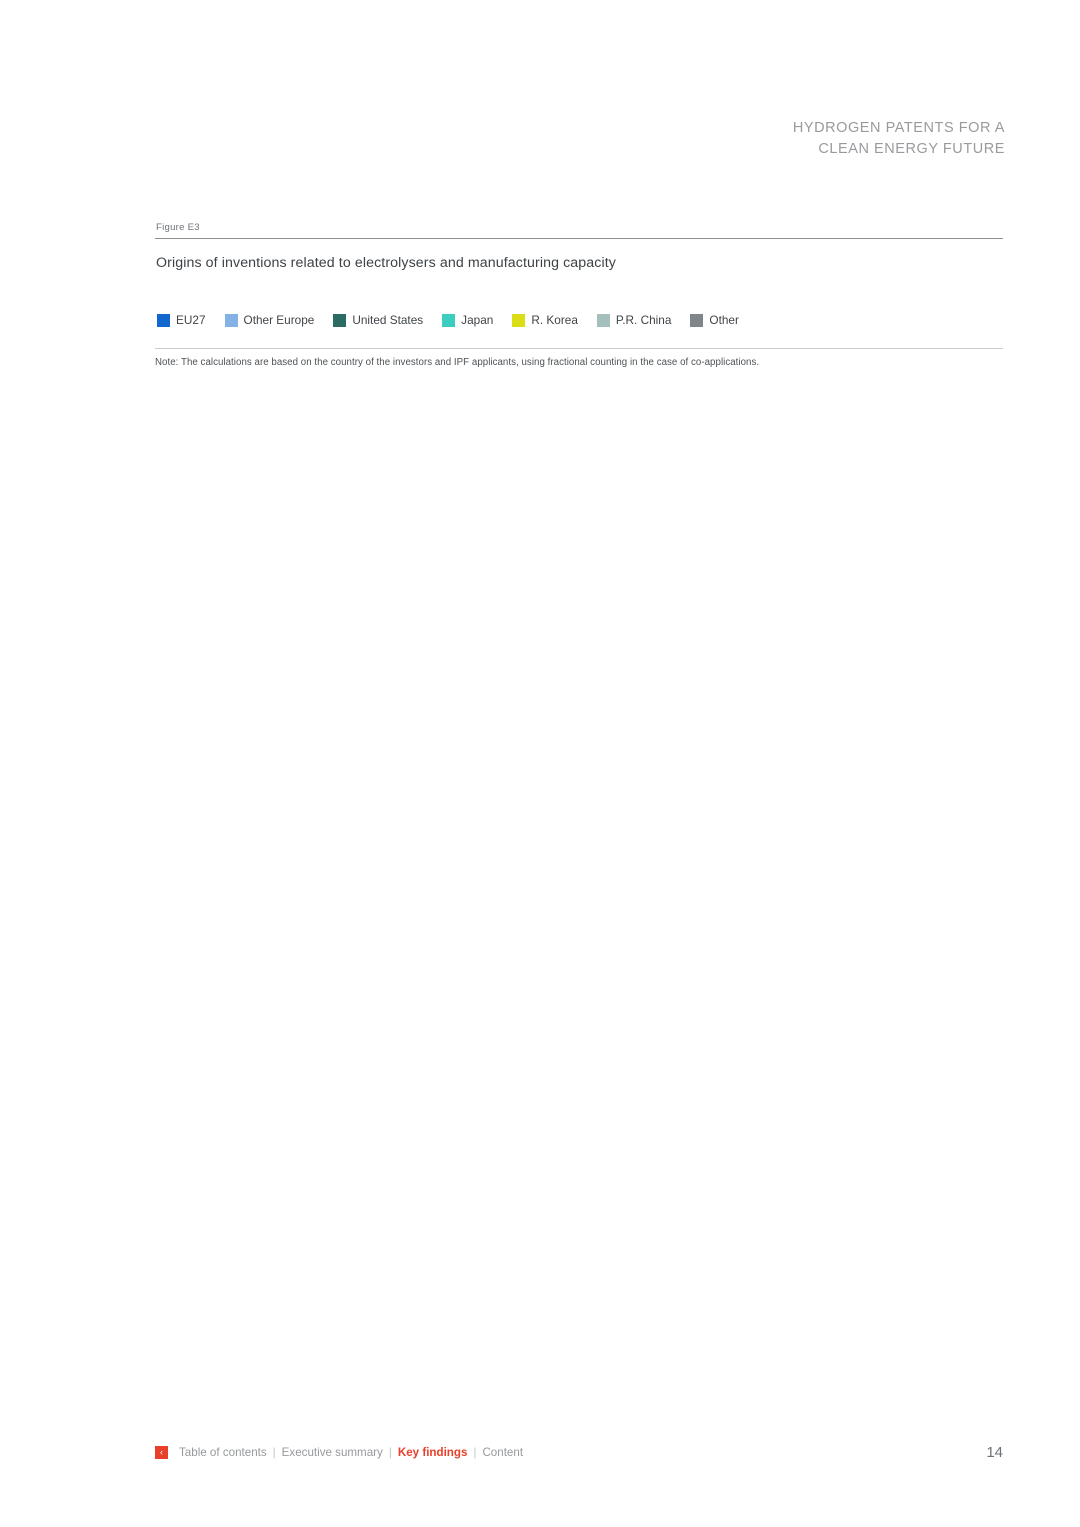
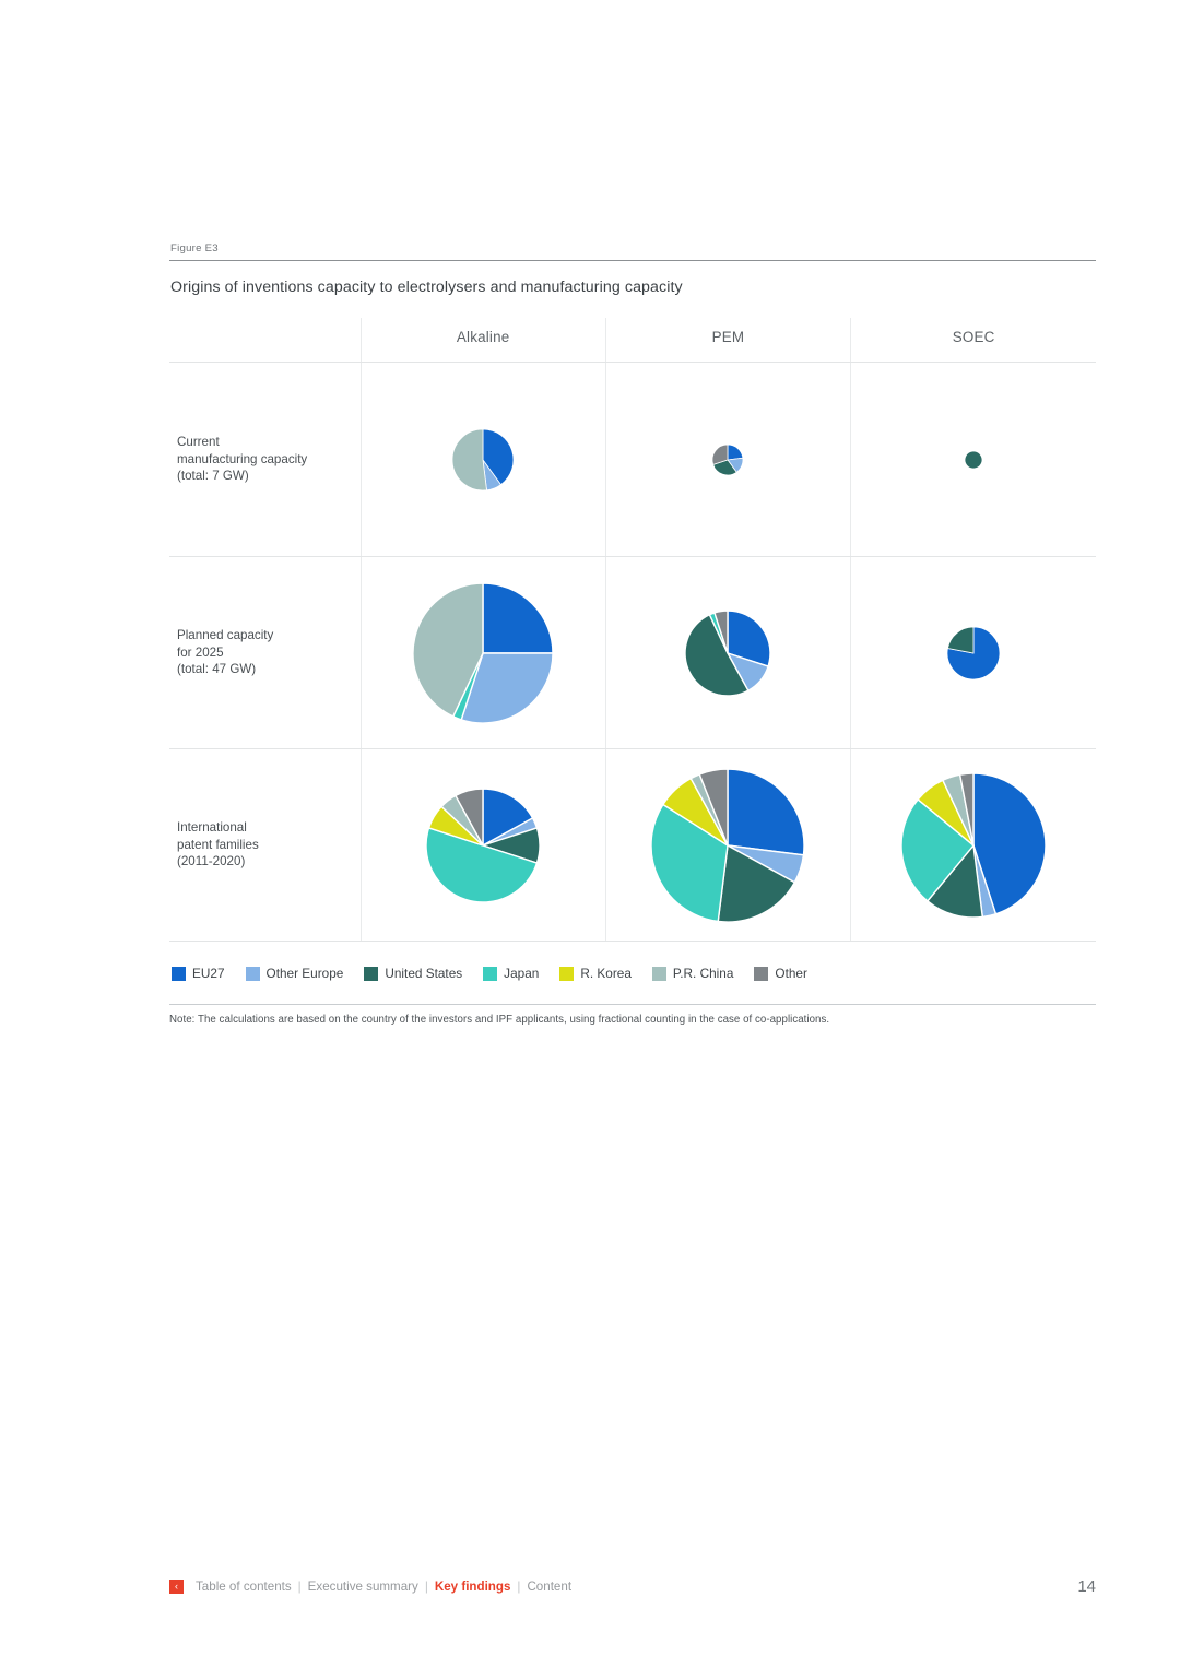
- HYDROGEN PATENTS FOR A
- CLEAN ENERGY FUTURE
  Figure E3
- Origins of inventions related to electrolysers and manufacturing capacity
+ Origins of inventions capacity to electrolysers and manufacturing capacity
+ 	Alkaline	PEM	SOEC
+ Currentmanufacturing capacity(total: 7 GW)
+ Planned capacityfor 2025(total: 47 GW)
+ Internationalpatent families(2011-2020)
  EU27
  Other Europe
  United States
  Japan
  R. Korea
  P.R. China
  Other
  Note: The calculations are based on the country of the investors and IPF applicants, using fractional counting in the case of co-applications.
  ‹
  Table of contents
  |
  Executive summary
  |
  Key findings
  |
  Content
  14
